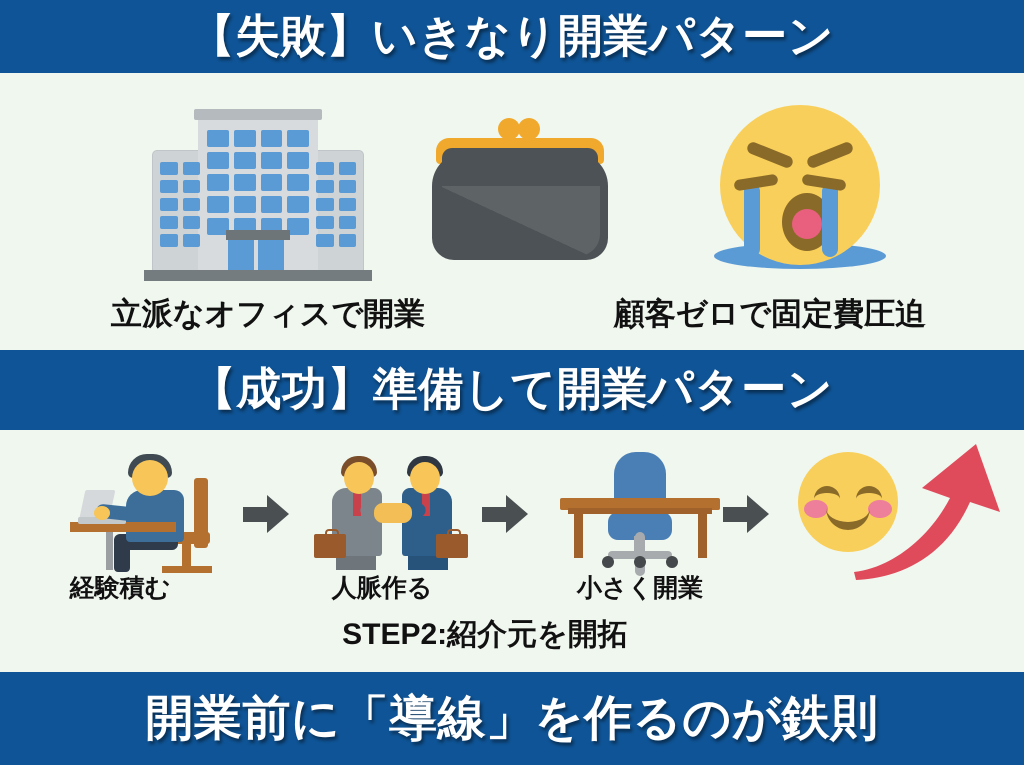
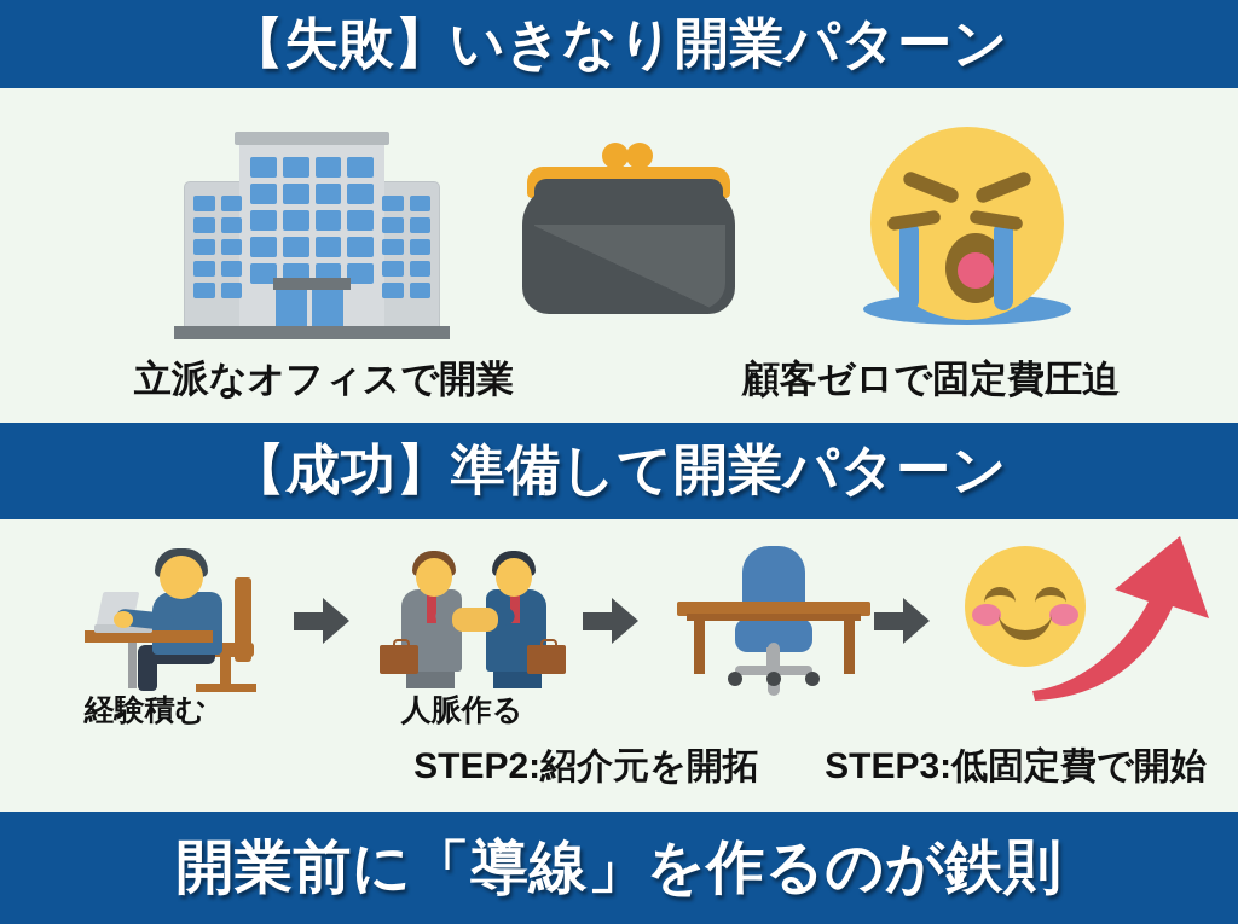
  【失敗】いきなり開業パターン
  立派なオフィスで開業
  顧客ゼロで固定費圧迫
  【成功】準備して開業パターン
  経験積む
  人脈作る
- 小さく開業
  STEP2:紹介元を開拓
+ STEP3:低固定費で開始
  開業前に「導線」を作るのが鉄則
